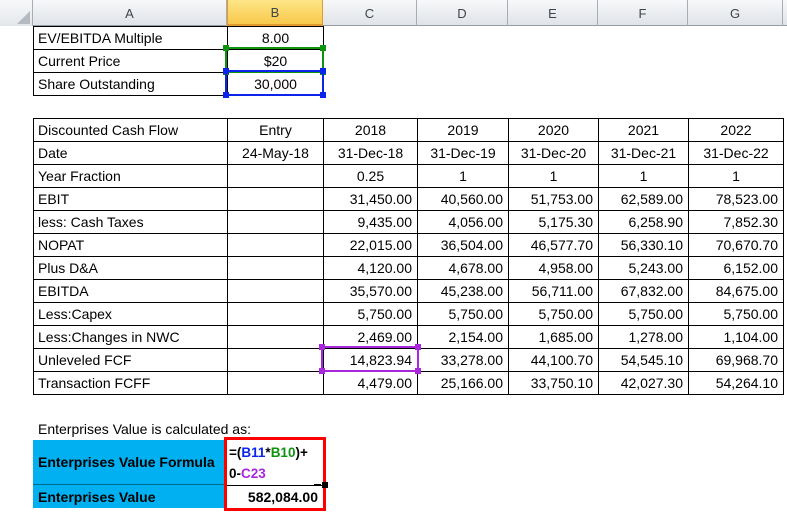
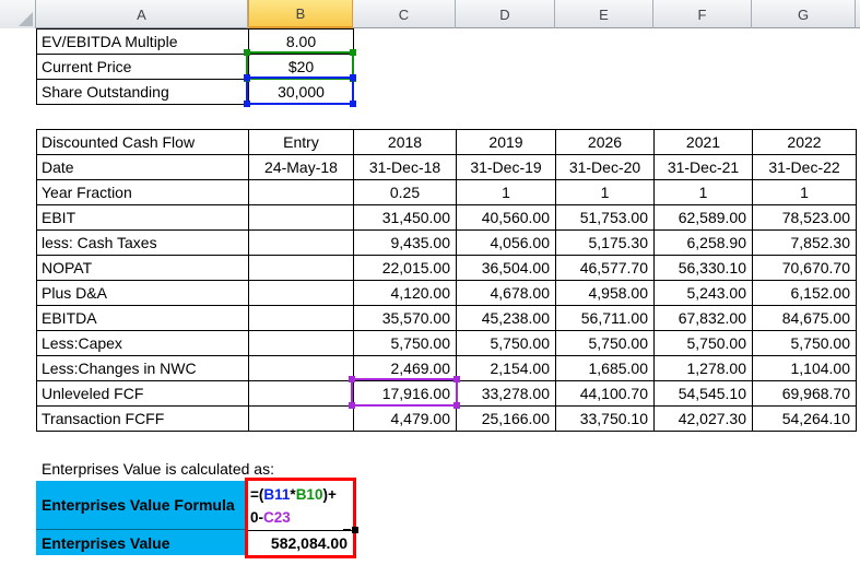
  A
  B
  C
  D
  E
  F
  G
  EV/EBITDA Multiple
  8.00
  Current Price
  $20
  Share Outstanding
  30,000
  Discounted Cash Flow
  Entry
  2018
  2019
- 2020
+ 2026
  2021
  2022
  Date
  24-May-18
  31-Dec-18
  31-Dec-19
  31-Dec-20
  31-Dec-21
  31-Dec-22
  Year Fraction
  0.25
  1
  1
  1
  1
  EBIT
  31,450.00
  40,560.00
  51,753.00
  62,589.00
  78,523.00
  less: Cash Taxes
  9,435.00
  4,056.00
  5,175.30
  6,258.90
  7,852.30
  NOPAT
  22,015.00
  36,504.00
  46,577.70
  56,330.10
  70,670.70
  Plus D&A
  4,120.00
  4,678.00
  4,958.00
  5,243.00
  6,152.00
  EBITDA
  35,570.00
  45,238.00
  56,711.00
  67,832.00
  84,675.00
  Less:Capex
  5,750.00
  5,750.00
  5,750.00
  5,750.00
  5,750.00
  Less:Changes in NWC
  2,469.00
  2,154.00
  1,685.00
  1,278.00
  1,104.00
  Unleveled FCF
- 14,823.94
+ 17,916.00
  33,278.00
  44,100.70
  54,545.10
  69,968.70
  Transaction FCFF
  4,479.00
  25,166.00
  33,750.10
  42,027.30
  54,264.10
  Enterprises Value is calculated as:
  Enterprises Value Formula
  Enterprises Value
  =(B11*B10)+
  0-C23
  582,084.00
